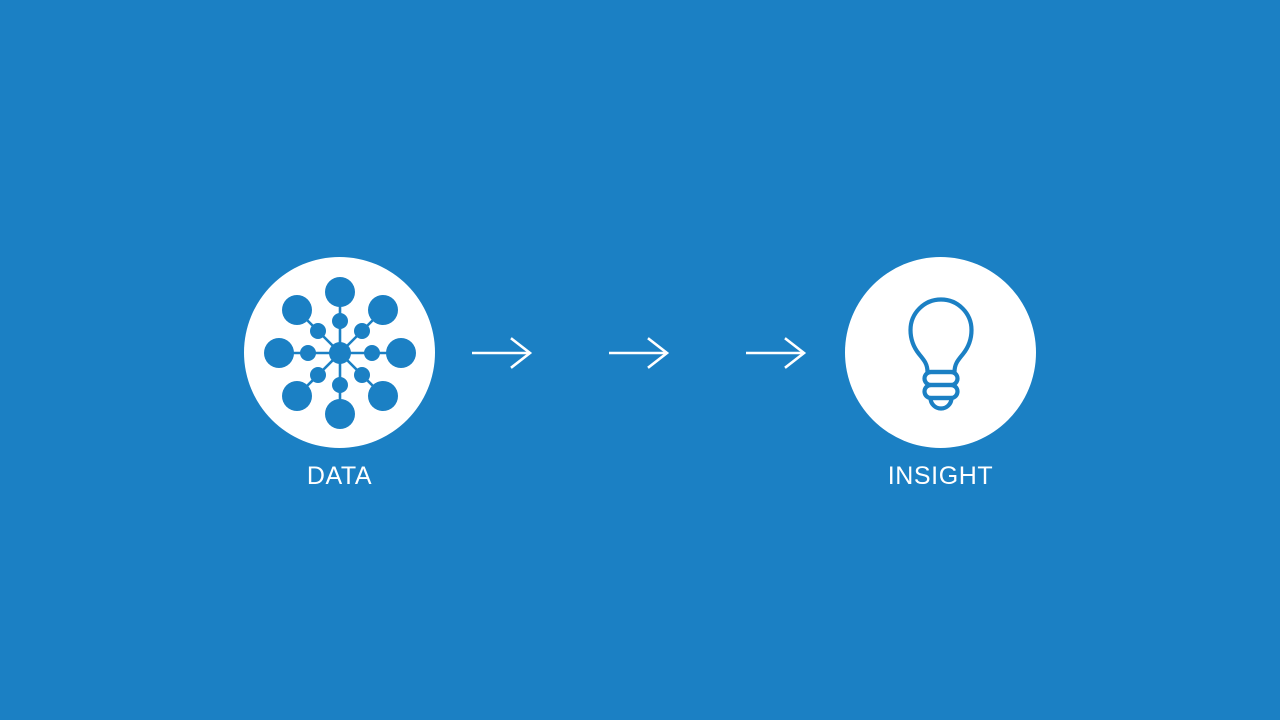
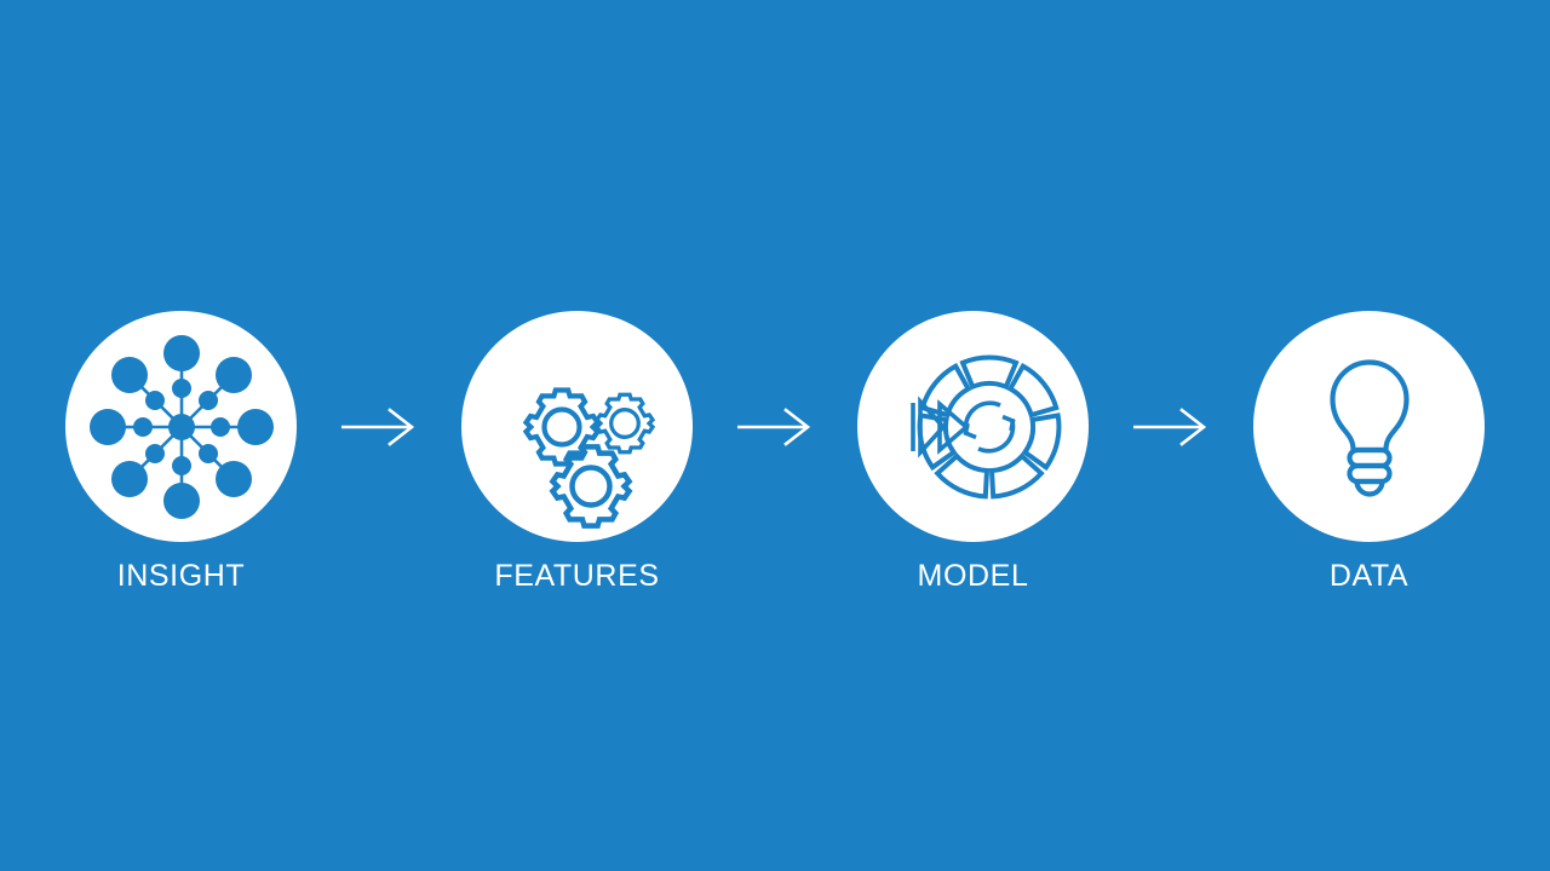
- DATA
+ INSIGHT
+ FEATURES
+ MODEL
- INSIGHT
+ DATA
